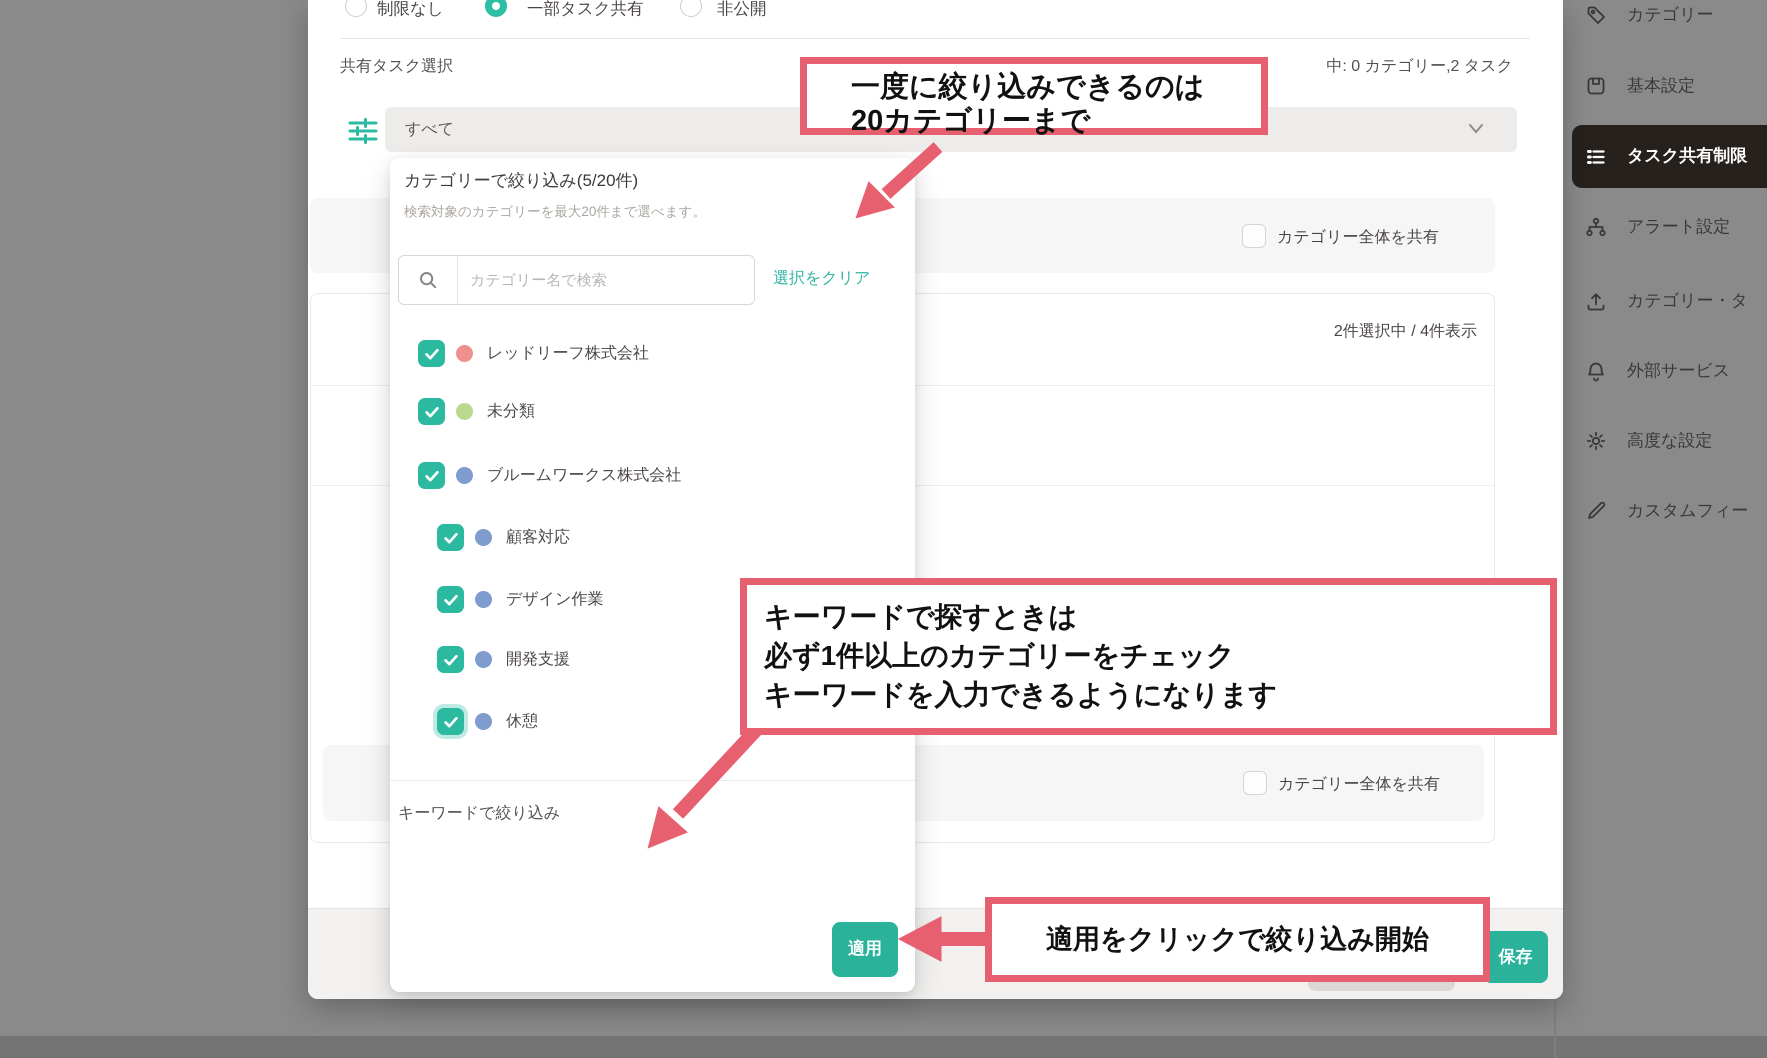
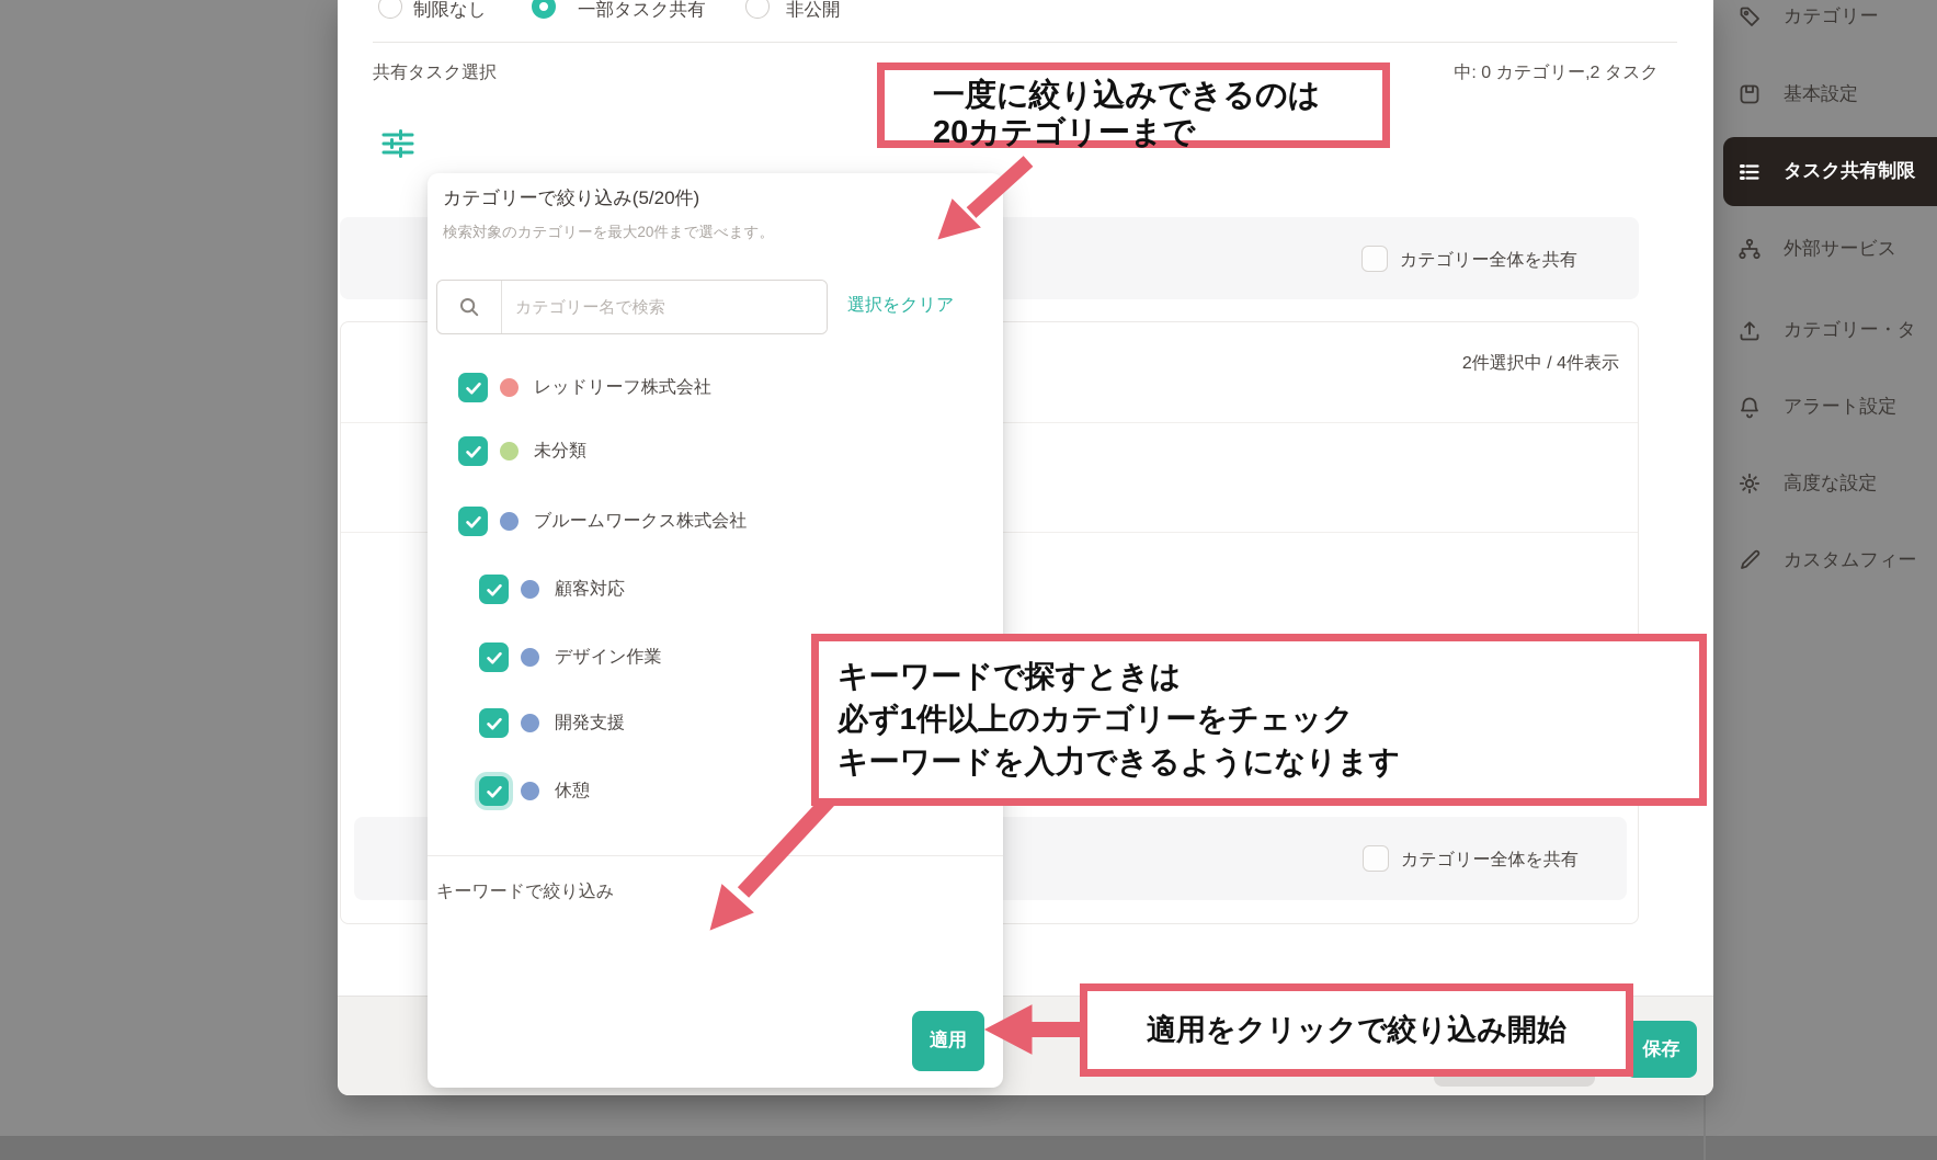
  カテゴリー
  基本設定
  タスク共有制限
- アラート設定
+ 外部サービス
  カテゴリー・タ
- 外部サービス
+ アラート設定
  高度な設定
  カスタムフィー
  制限なし
  一部タスク共有
  非公開
  共有タスク選択
  中: 0 カテゴリー,2 タスク
- すべて
  カテゴリー全体を共有
  2件選択中 / 4件表示
  カテゴリー全体を共有
  保存
  カテゴリーで絞り込み(5/20件)
  検索対象のカテゴリーを最大20件まで選べます。
  カテゴリー名で検索
  選択をクリア
  レッドリーフ株式会社
  未分類
  ブルームワークス株式会社
  顧客対応
  デザイン作業
  開発支援
  休憩
  キーワードで絞り込み
  適用
  一度に絞り込みできるのは
  20カテゴリーまで
  キーワードで探すときは
  必ず1件以上のカテゴリーをチェック
  キーワードを入力できるようになります
  適用をクリックで絞り込み開始
